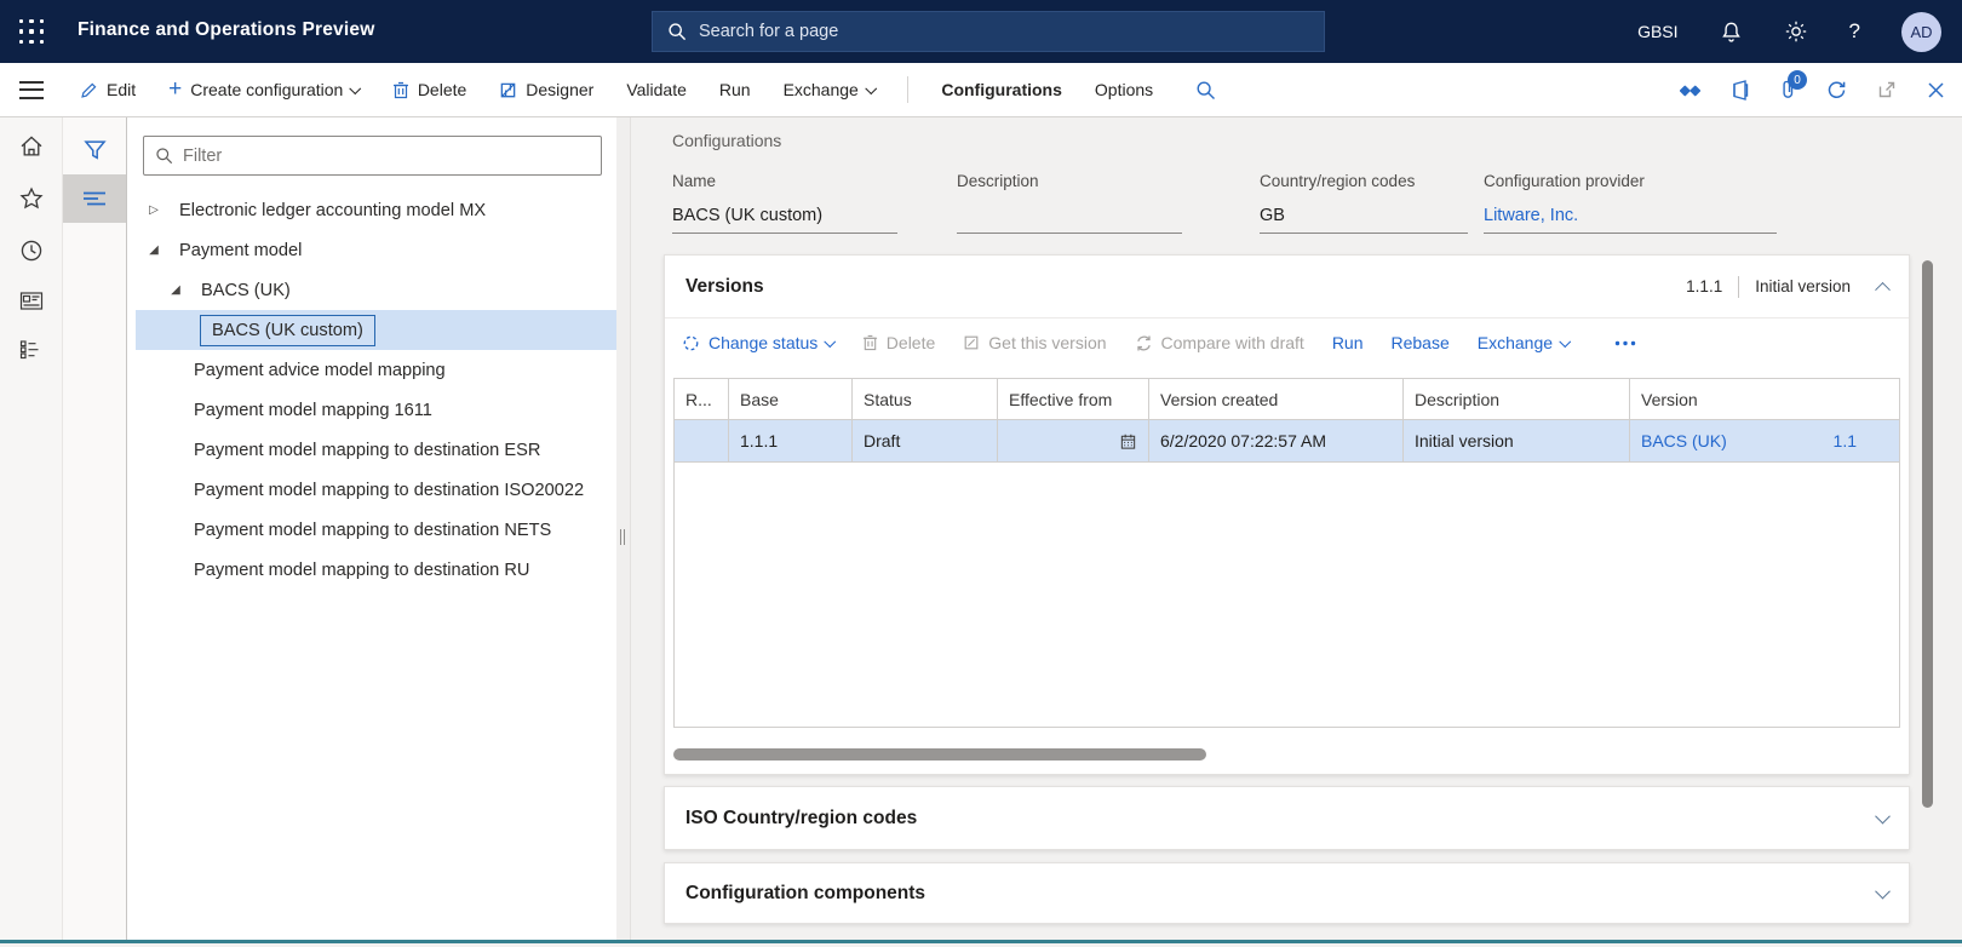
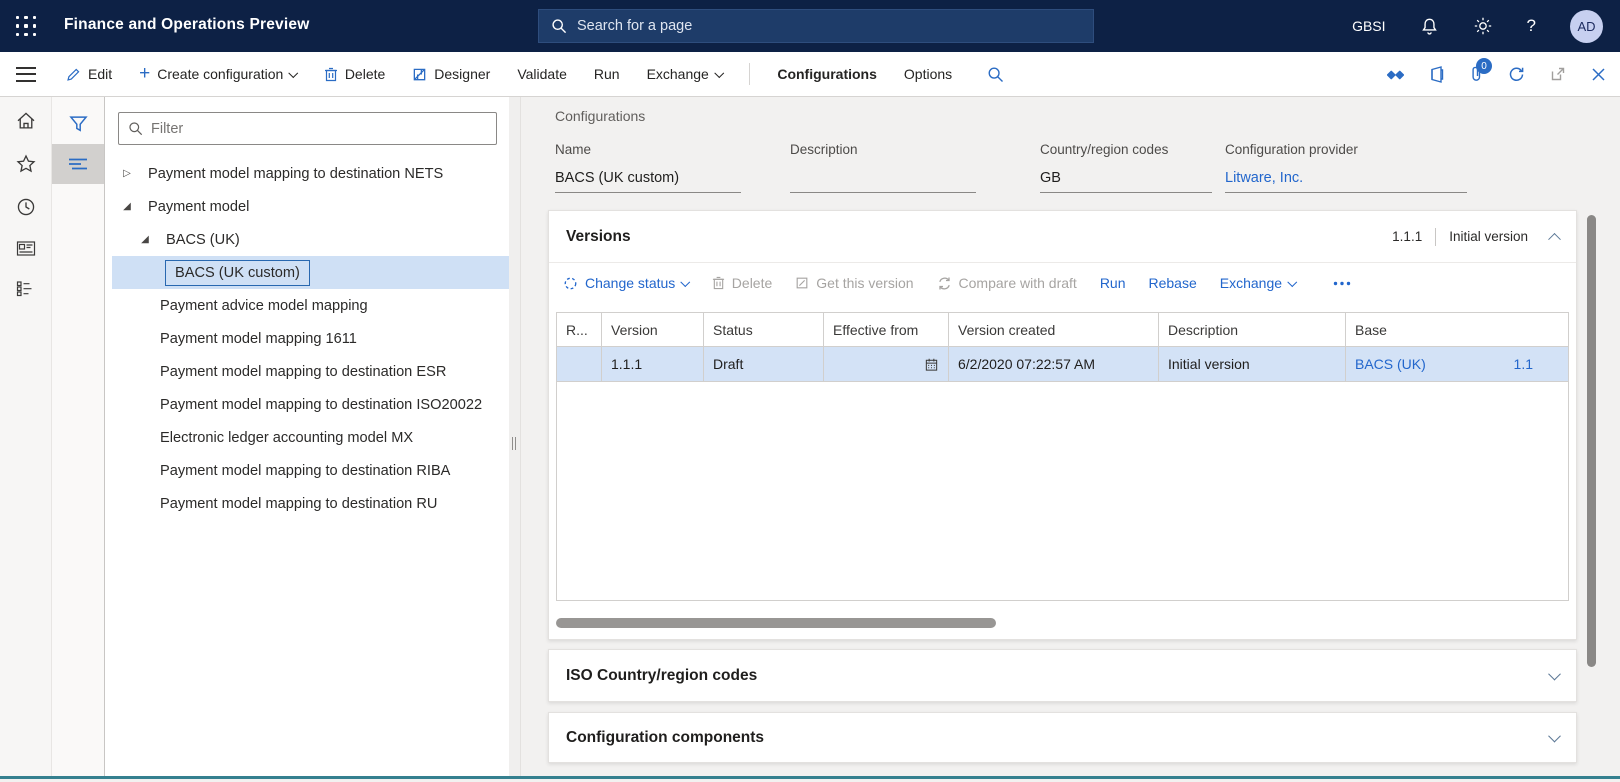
  Finance and Operations Preview
  Search for a page
  GBSI
  ?
  AD
  Edit
  +
  Create configuration
  Delete
  Designer
  Validate
  Run
  Exchange
  Configurations
  Options
  0
  Filter
  ▷
- Electronic ledger accounting model MX
+ Payment model mapping to destination NETS
  ◢
  Payment model
  ◢
  BACS (UK)
  BACS (UK custom)
  Payment advice model mapping
  Payment model mapping 1611
  Payment model mapping to destination ESR
  Payment model mapping to destination ISO20022
- Payment model mapping to destination NETS
+ Electronic ledger accounting model MX
+ Payment model mapping to destination RIBA
  Payment model mapping to destination RU
  Configurations
  Name
  BACS (UK custom)
  Description
  Country/region codes
  GB
  Configuration provider
  Litware, Inc.
  Versions
  1.1.1
  Initial version
  Change status
  Delete
  Get this version
  Compare with draft
  Run
  Rebase
  Exchange
  R...
- Base
+ Version
  Status
  Effective from
  Version created
  Description
- Version
+ Base
  1.1.1
  Draft
  6/2/2020 07:22:57 AM
  Initial version
  BACS (UK)
  1.1
  ISO Country/region codes
  Configuration components
